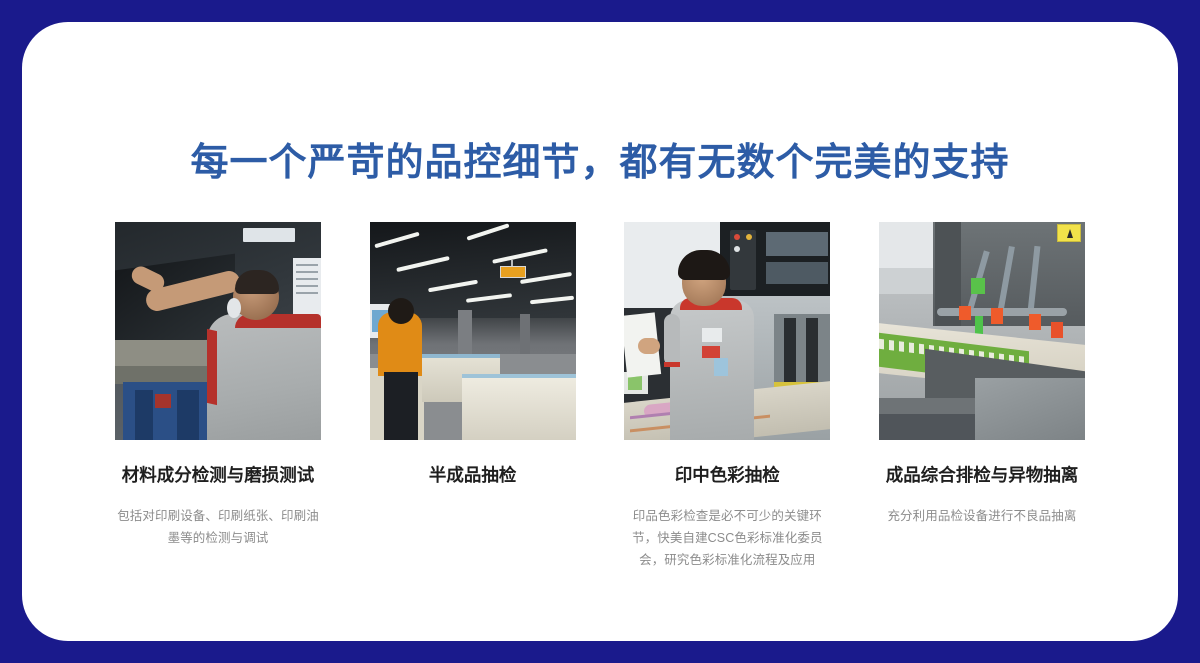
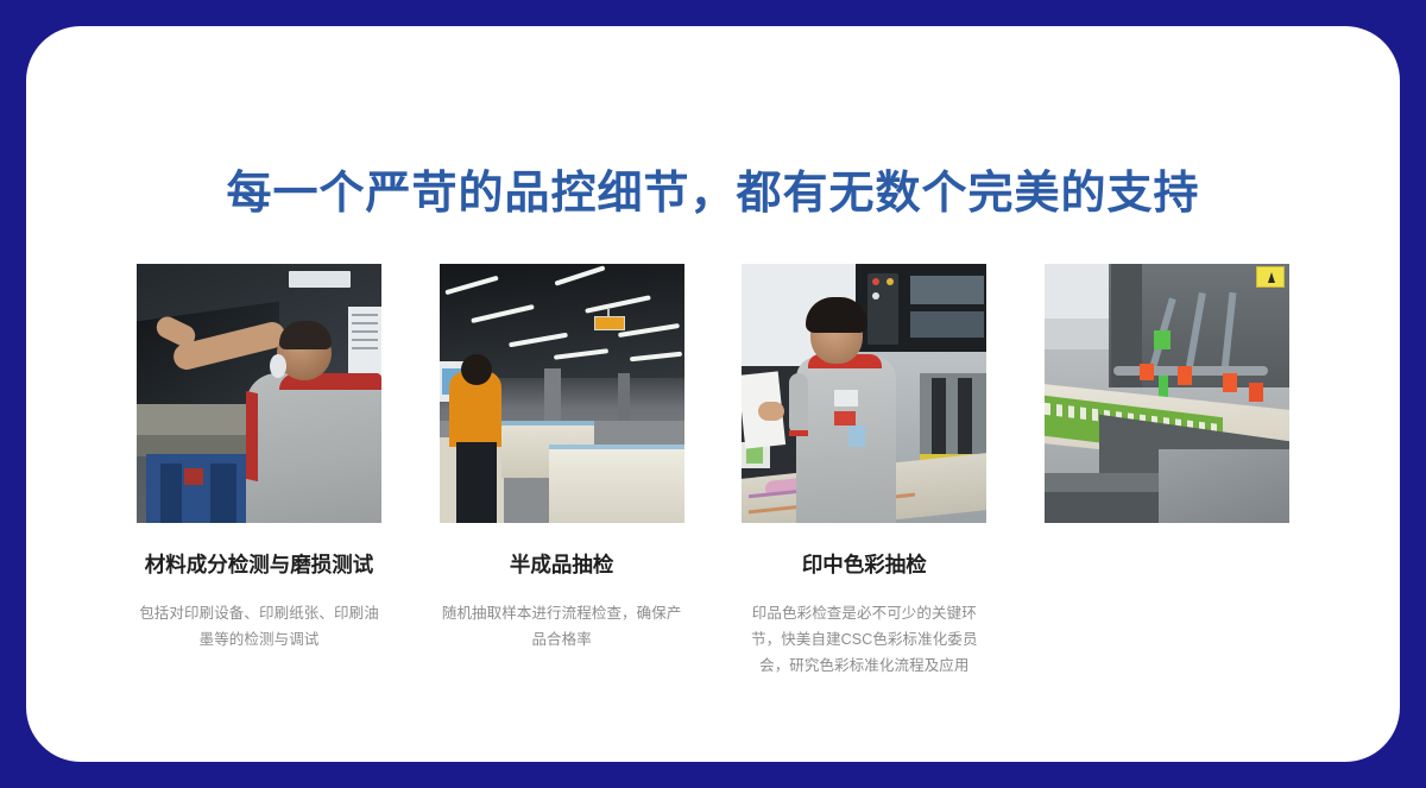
  每一个严苛的品控细节，都有无数个完美的支持
  材料成分检测与磨损测试
  包括对印刷设备、印刷纸张、印刷油墨等的检测与调试
  半成品抽检
+ 随机抽取样本进行流程检查，确保产品合格率
  印中色彩抽检
  印品色彩检查是必不可少的关键环节，快美自建CSC色彩标准化委员会，研究色彩标准化流程及应用
- 成品综合排检与异物抽离
- 充分利用品检设备进行不良品抽离
